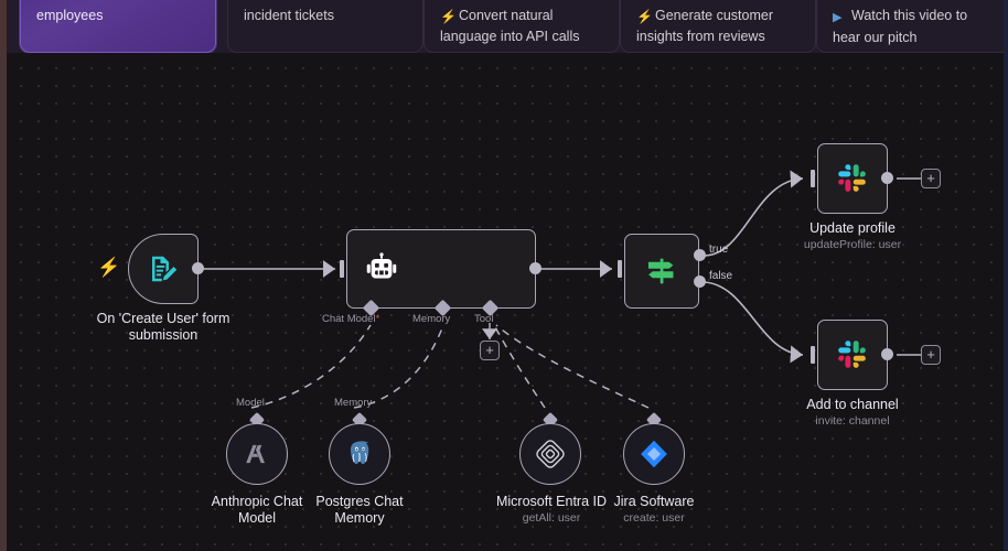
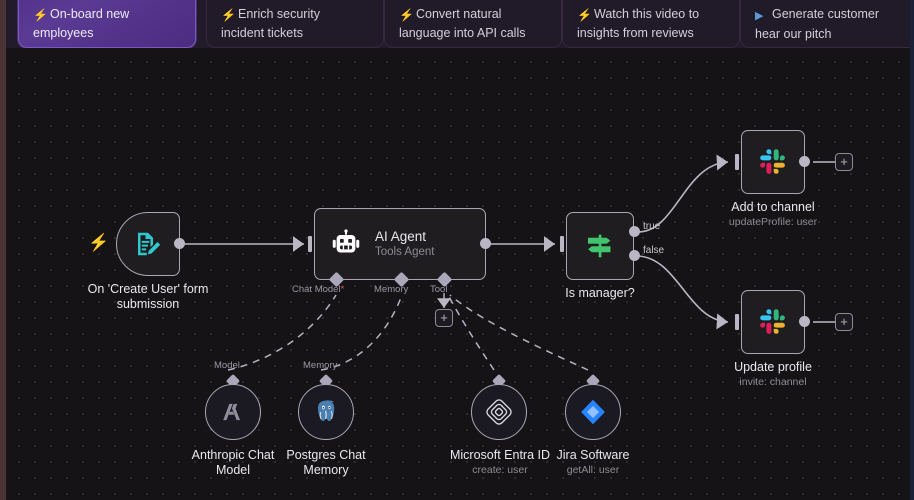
+ ⚡ On-board new
  employees
+ ⚡ Enrich security
  incident tickets
  ⚡ Convert natural
  language into API calls
- ⚡ Generate customer
+ ⚡ Watch this video to
  insights from reviews
- ▶ Watch this video to
+ ▶ Generate customer
  hear our pitch
  ⚡
  On 'Create User' form
  submission
+ AI Agent
+ Tools Agent
  Chat Model*
  Memory
  Tool
  +
  true
  false
+ Is manager?
  +
- Update profile
+ Add to channel
  updateProfile: user
  +
- Add to channel
+ Update profile
  invite: channel
  Model
  Anthropic Chat
  Model
  Memory
  Postgres Chat
  Memory
  Microsoft Entra ID
- getAll: user
+ create: user
  Jira Software
- create: user
+ getAll: user
